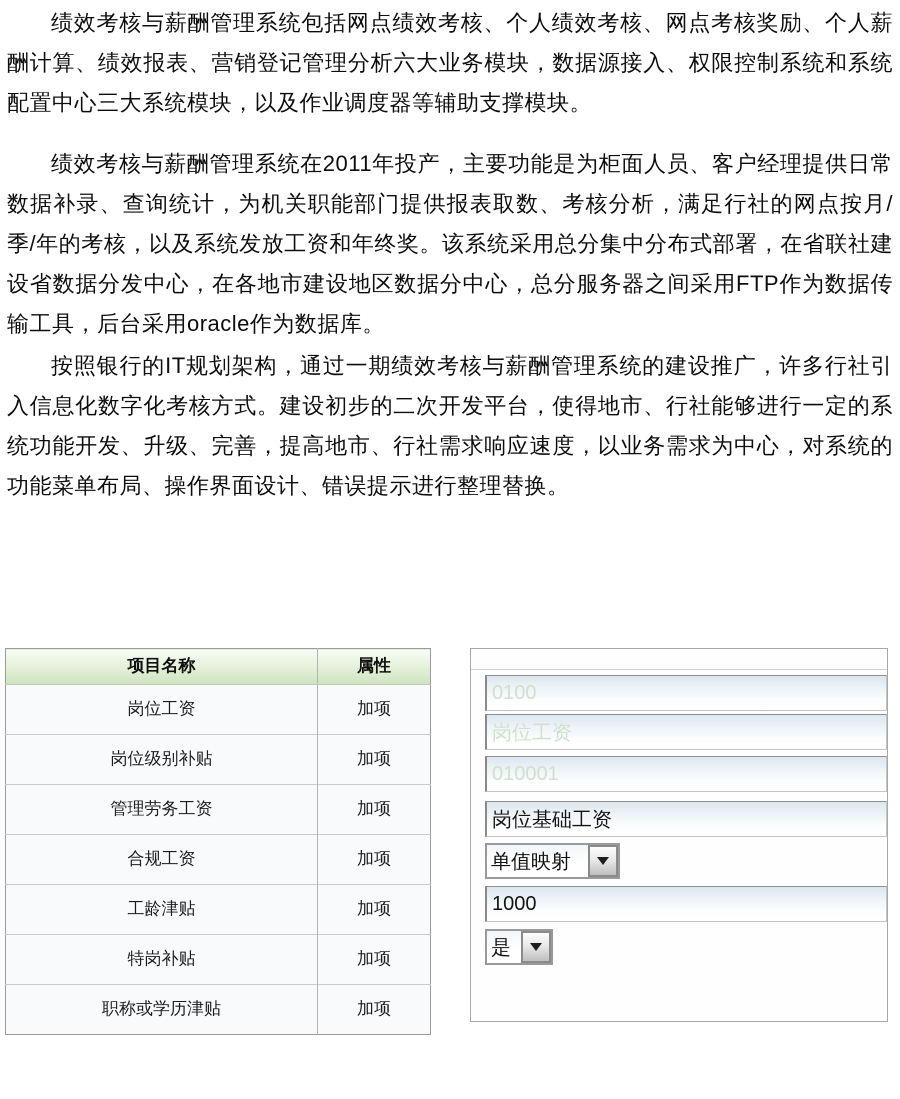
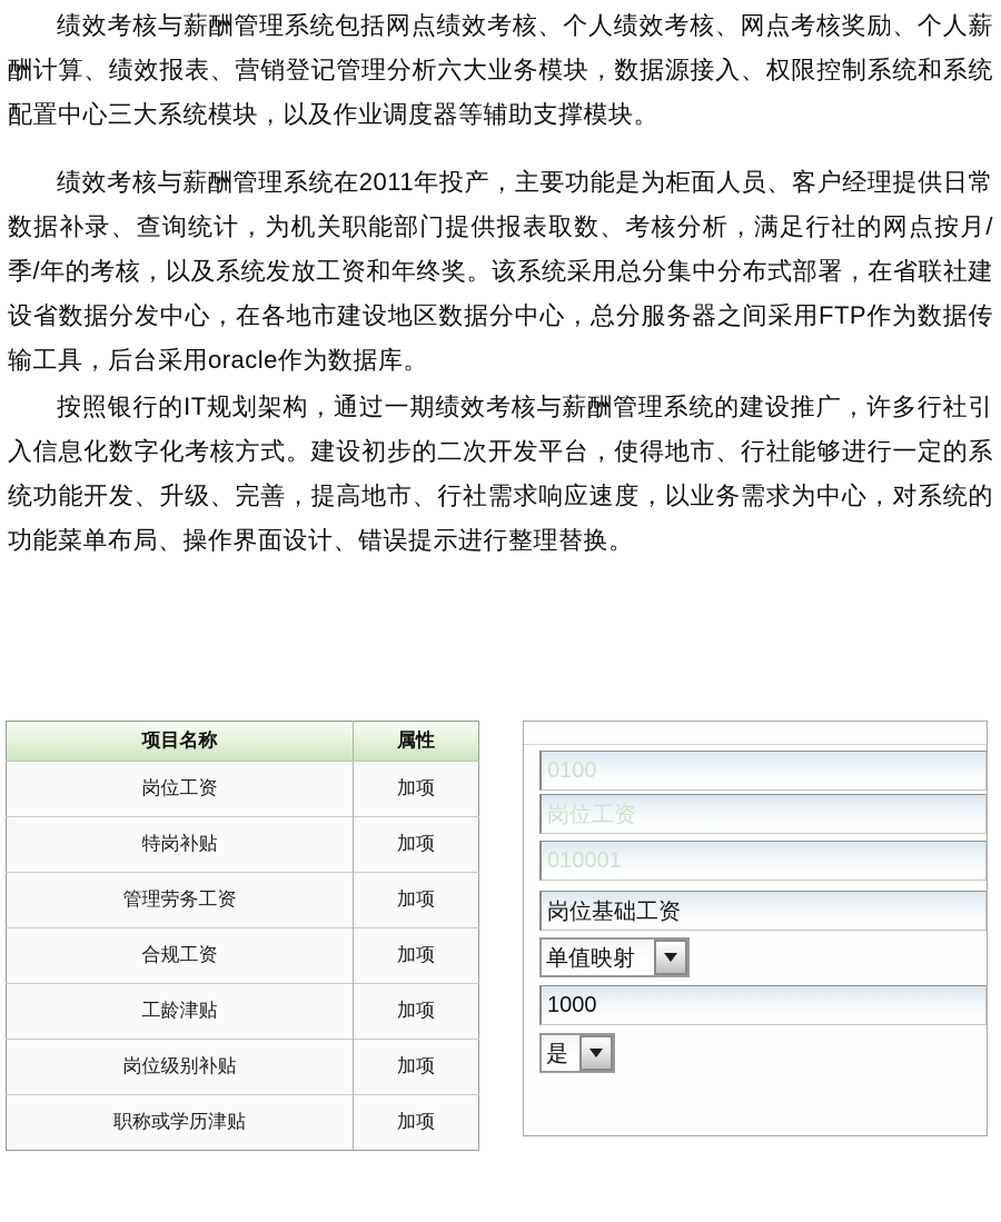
  绩效考核与薪酬管理系统包括网点绩效考核、个人绩效考核、网点考核奖励、个人薪酬计算、绩效报表、营销登记管理分析六大业务模块，数据源接入、权限控制系统和系统配置中心三大系统模块，以及作业调度器等辅助支撑模块。
  绩效考核与薪酬管理系统在2011年投产，主要功能是为柜面人员、客户经理提供日常数据补录、查询统计，为机关职能部门提供报表取数、考核分析，满足行社的网点按月/季/年的考核，以及系统发放工资和年终奖。该系统采用总分集中分布式部署，在省联社建设省数据分发中心，在各地市建设地区数据分中心，总分服务器之间采用FTP作为数据传输工具，后台采用oracle作为数据库。
  按照银行的IT规划架构，通过一期绩效考核与薪酬管理系统的建设推广，许多行社引入信息化数字化考核方式。建设初步的二次开发平台，使得地市、行社能够进行一定的系统功能开发、升级、完善，提高地市、行社需求响应速度，以业务需求为中心，对系统的功能菜单布局、操作界面设计、错误提示进行整理替换。
  项目名称	属性
  岗位工资	加项
- 岗位级别补贴	加项
+ 特岗补贴	加项
  管理劳务工资	加项
  合规工资	加项
  工龄津贴	加项
- 特岗补贴	加项
+ 岗位级别补贴	加项
  职称或学历津贴	加项
  0100
  岗位工资
  010001
  岗位基础工资
  单值映射
  1000
  是
